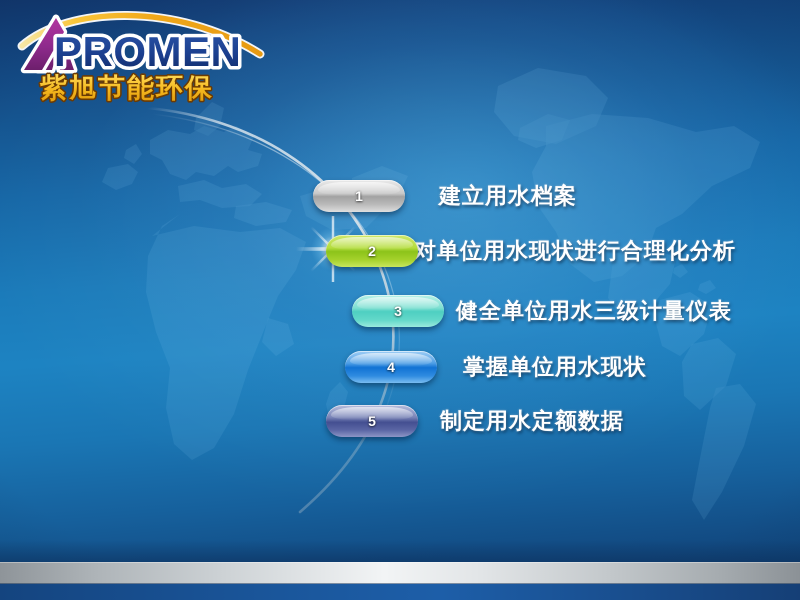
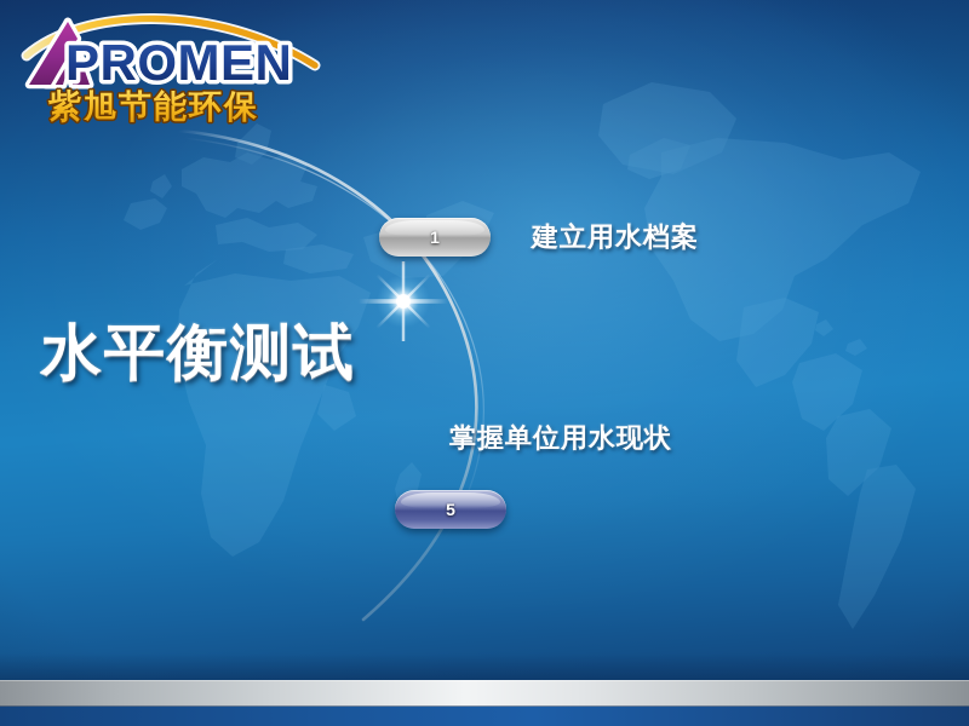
  PROMEN
  紫旭节能环保
+ 水平衡测试
  1
  建立用水档案
- 2
- 对单位用水现状进行合理化分析
- 3
- 健全单位用水三级计量仪表
- 4
  掌握单位用水现状
  5
- 制定用水定额数据
